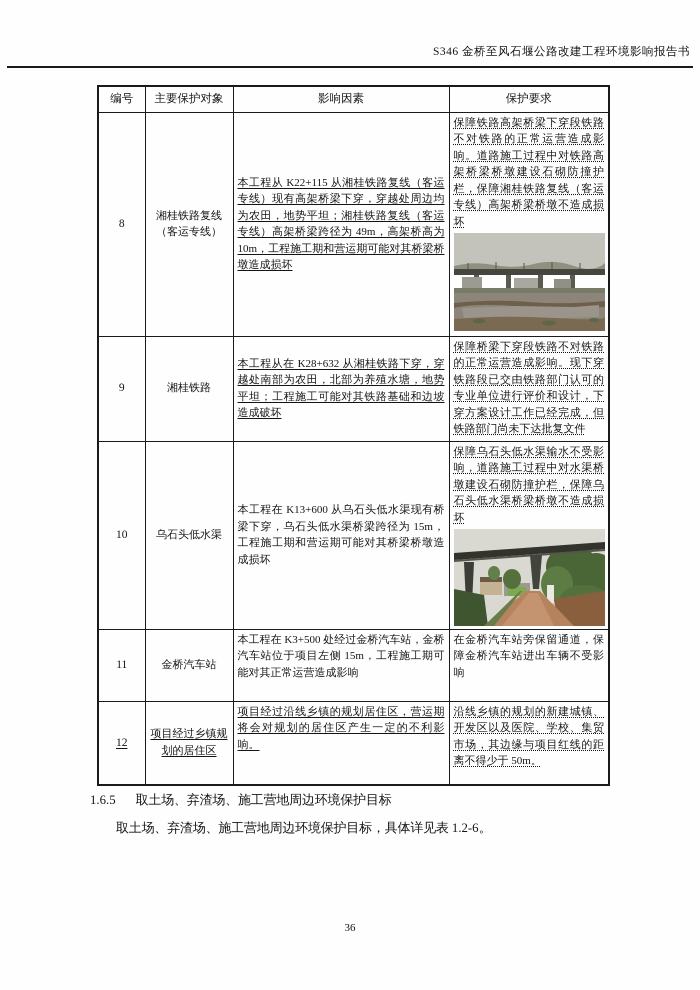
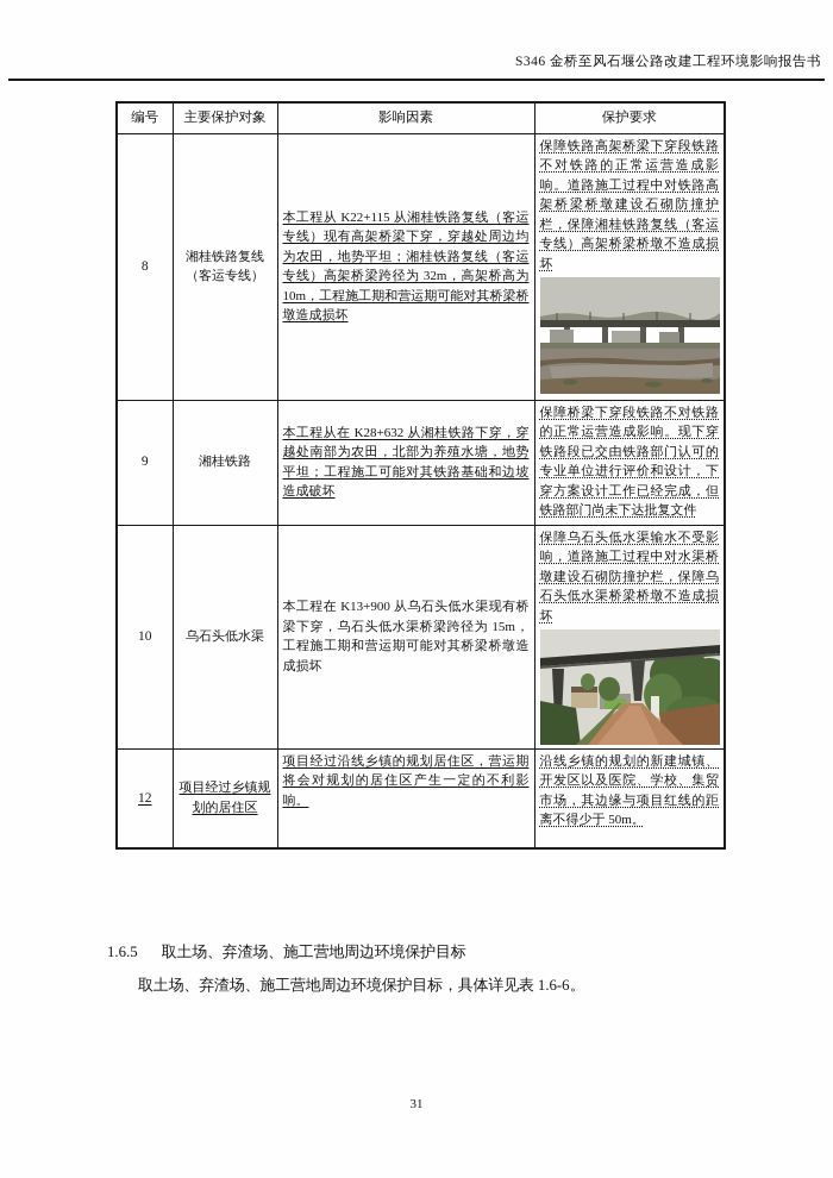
  S346 金桥至风石堰公路改建工程环境影响报告书
  编号	主要保护对象	影响因素	保护要求
- 8	湘桂铁路复线（客运专线）	本工程从 K22+115 从湘桂铁路复线（客运专线）现有高架桥梁下穿，穿越处周边均为农田，地势平坦；湘桂铁路复线（客运专线）高架桥梁跨径为 49m，高架桥高为 10m，工程施工期和营运期可能对其桥梁桥墩造成损坏	保障铁路高架桥梁下穿段铁路不对铁路的正常运营造成影响。道路施工过程中对铁路高架桥梁桥墩建设石砌防撞护栏，保障湘桂铁路复线（客运专线）高架桥梁桥墩不造成损坏
+ 8	湘桂铁路复线（客运专线）	本工程从 K22+115 从湘桂铁路复线（客运专线）现有高架桥梁下穿，穿越处周边均为农田，地势平坦；湘桂铁路复线（客运专线）高架桥梁跨径为 32m，高架桥高为 10m，工程施工期和营运期可能对其桥梁桥墩造成损坏	保障铁路高架桥梁下穿段铁路不对铁路的正常运营造成影响。道路施工过程中对铁路高架桥梁桥墩建设石砌防撞护栏，保障湘桂铁路复线（客运专线）高架桥梁桥墩不造成损坏
  9	湘桂铁路	本工程从在 K28+632 从湘桂铁路下穿，穿越处南部为农田，北部为养殖水塘，地势平坦；工程施工可能对其铁路基础和边坡造成破坏	保障桥梁下穿段铁路不对铁路的正常运营造成影响。现下穿铁路段已交由铁路部门认可的专业单位进行评价和设计，下穿方案设计工作已经完成，但铁路部门尚未下达批复文件
- 10	乌石头低水渠	本工程在 K13+600 从乌石头低水渠现有桥梁下穿，乌石头低水渠桥梁跨径为 15m，工程施工期和营运期可能对其桥梁桥墩造成损坏	保障乌石头低水渠输水不受影响，道路施工过程中对水渠桥墩建设石砌防撞护栏，保障乌石头低水渠桥梁桥墩不造成损坏
+ 10	乌石头低水渠	本工程在 K13+900 从乌石头低水渠现有桥梁下穿，乌石头低水渠桥梁跨径为 15m，工程施工期和营运期可能对其桥梁桥墩造成损坏	保障乌石头低水渠输水不受影响，道路施工过程中对水渠桥墩建设石砌防撞护栏，保障乌石头低水渠桥梁桥墩不造成损坏
- 11	金桥汽车站	本工程在 K3+500 处经过金桥汽车站，金桥汽车站位于项目左侧 15m，工程施工期可能对其正常运营造成影响	在金桥汽车站旁保留通道，保障金桥汽车站进出车辆不受影响
  12	项目经过乡镇规划的居住区	项目经过沿线乡镇的规划居住区，营运期将会对规划的居住区产生一定的不利影响。	沿线乡镇的规划的新建城镇、开发区以及医院、学校、集贸市场，其边缘与项目红线的距离不得少于 50m。
  1.6.5 取土场、弃渣场、施工营地周边环境保护目标
- 取土场、弃渣场、施工营地周边环境保护目标，具体详见表 1.2-6。
+ 取土场、弃渣场、施工营地周边环境保护目标，具体详见表 1.6-6。
- 36
+ 31
